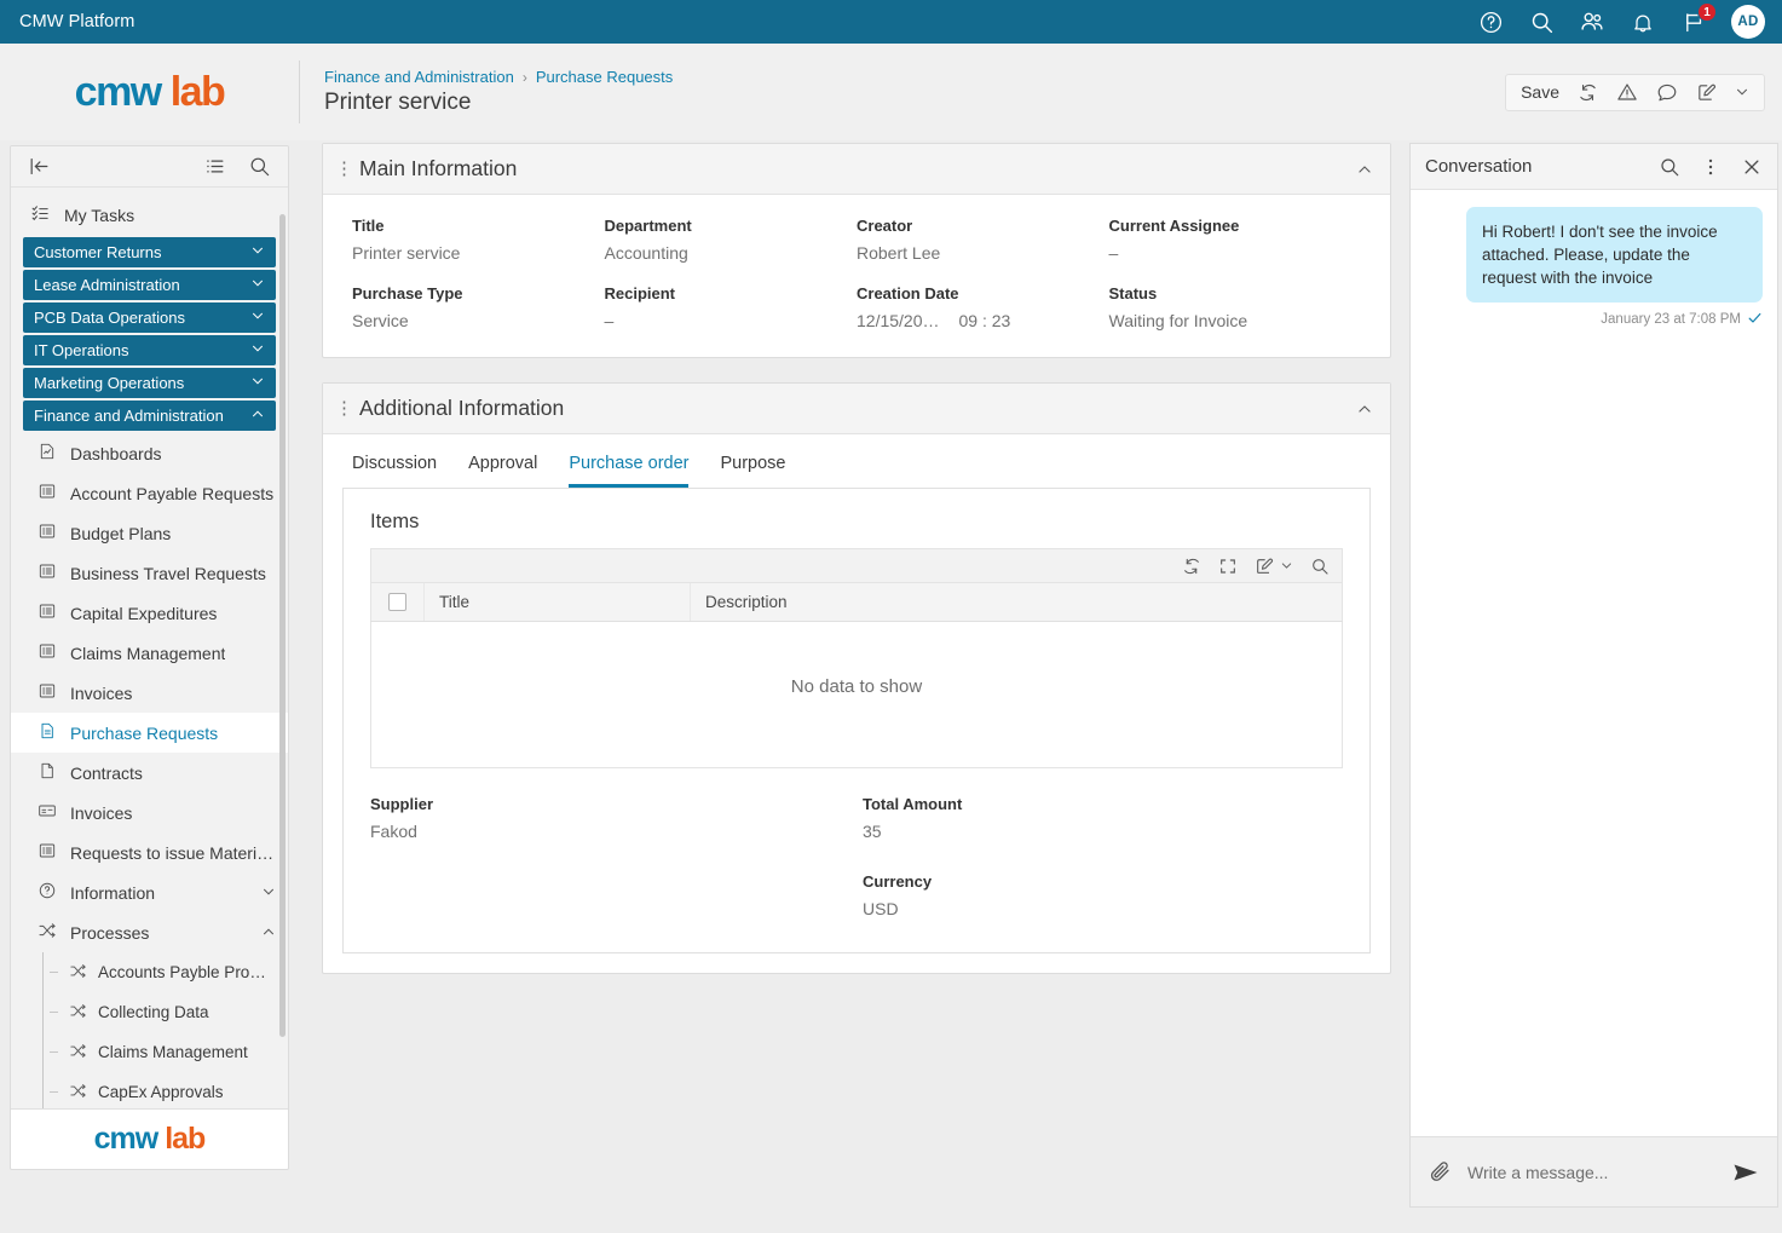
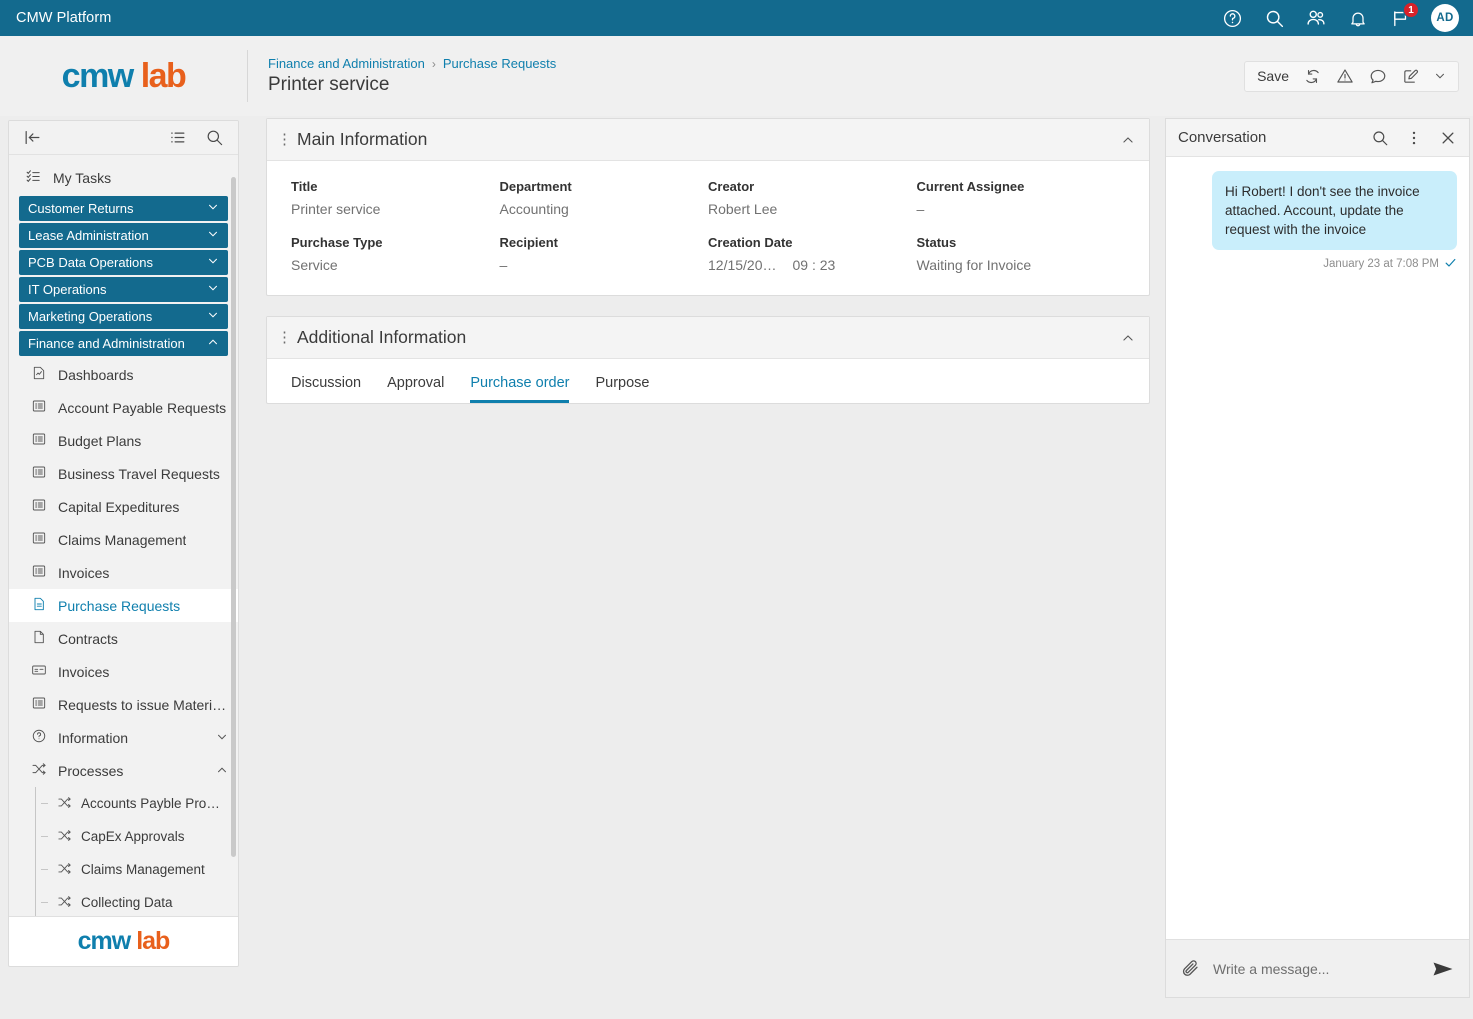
  CMW Platform
  1
  AD
  cmw lab
  Finance and Administration
  ›
  Purchase Requests
  Printer service
  Save
  My Tasks
  Customer Returns
  Lease Administration
  PCB Data Operations
  IT Operations
  Marketing Operations
  Finance and Administration
  Dashboards
  Account Payable Requests
  Budget Plans
  Business Travel Requests
  Capital Expeditures
  Claims Management
  Invoices
  Purchase Requests
  Contracts
  Invoices
  Requests to issue Materia…
  Information
  Processes
  Accounts Payble Pro…
- Collecting Data
+ CapEx Approvals
  Claims Management
- CapEx Approvals
+ Collecting Data
  cmw lab
  ⋮
  Main Information
  Title
  Printer service
  Department
  Accounting
  Creator
  Robert Lee
  Current Assignee
  –
  Purchase Type
  Service
  Recipient
  –
  Creation Date
  12/15/20…
  09 : 23
  Status
  Waiting for Invoice
  ⋮
  Additional Information
  Discussion
  Approval
  Purchase order
  Purpose
- Items
- 	Title	Description
- No data to show
- Supplier
- Fakod
- Total Amount
- 35
- Currency
- USD
  Conversation
- Hi Robert! I don't see the invoice attached. Please, update the request with the invoice
+ Hi Robert! I don't see the invoice attached. Account, update the request with the invoice
  January 23 at 7:08 PM
  Write a message...
